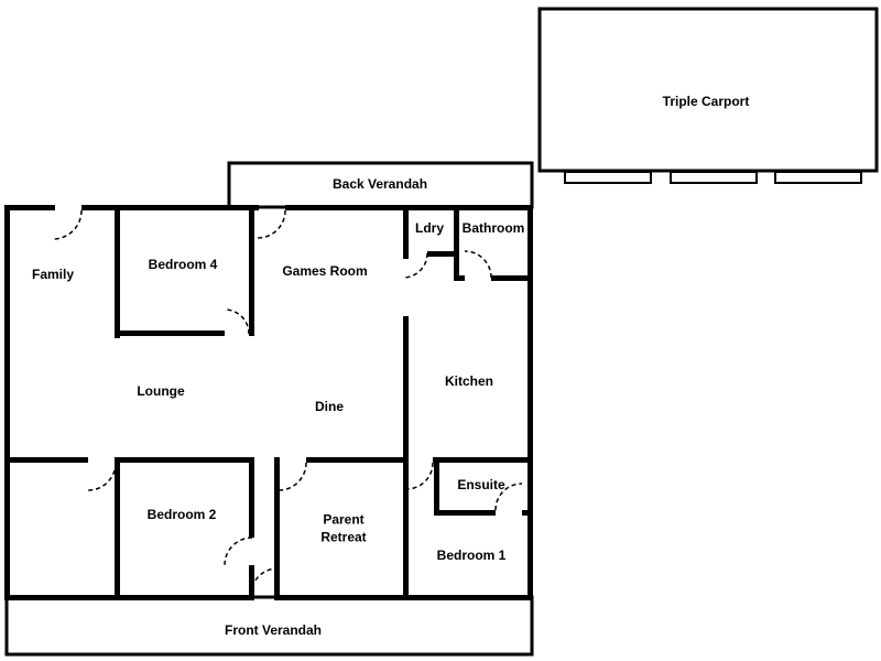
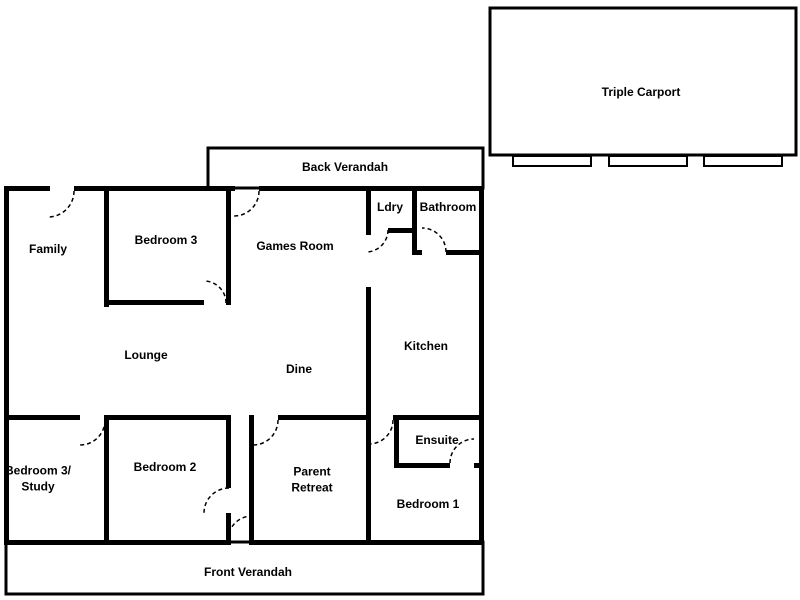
  Triple Carport
  Back Verandah
  Family
- Bedroom 4
+ Bedroom 3
  Games Room
  Ldry
  Bathroom
  Lounge
  Dine
  Kitchen
+ Bedroom 3/ Study
  Bedroom 2
  Parent Retreat
  Ensuite
  Bedroom 1
  Front Verandah
